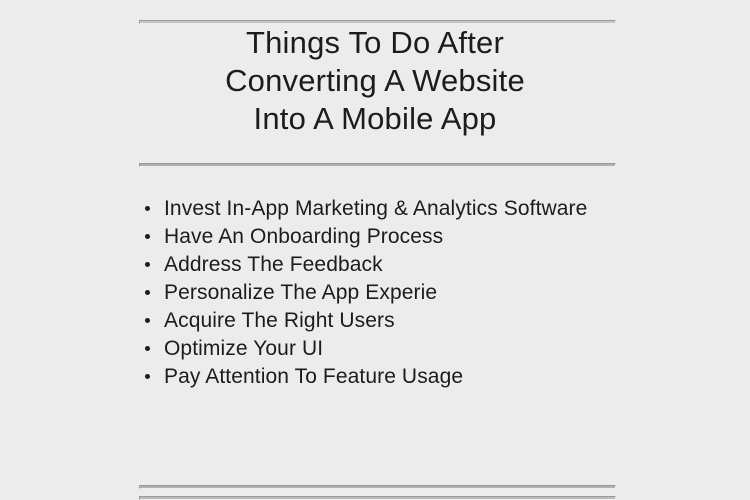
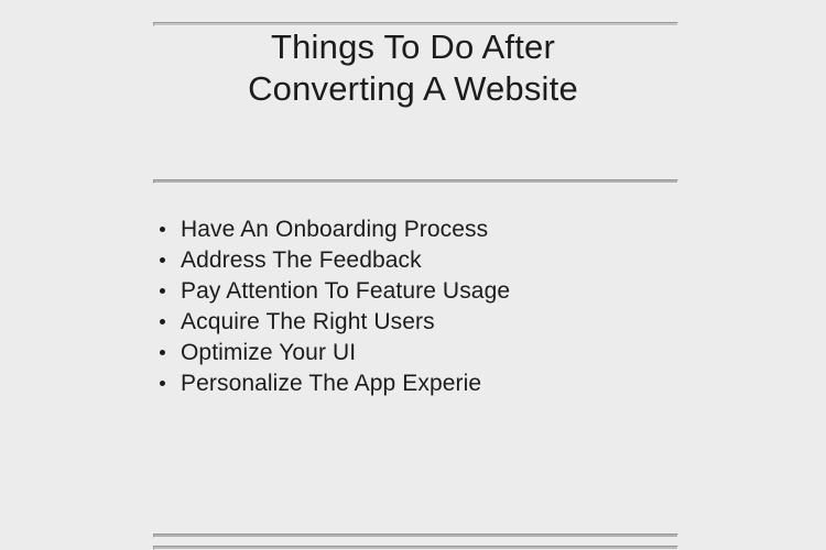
  Things To Do After
  Converting A Website
- Into A Mobile App
- Invest In-App Marketing & Analytics Software
  Have An Onboarding Process
  Address The Feedback
- Personalize The App Experie
+ Pay Attention To Feature Usage
  Acquire The Right Users
  Optimize Your UI
- Pay Attention To Feature Usage
+ Personalize The App Experie
